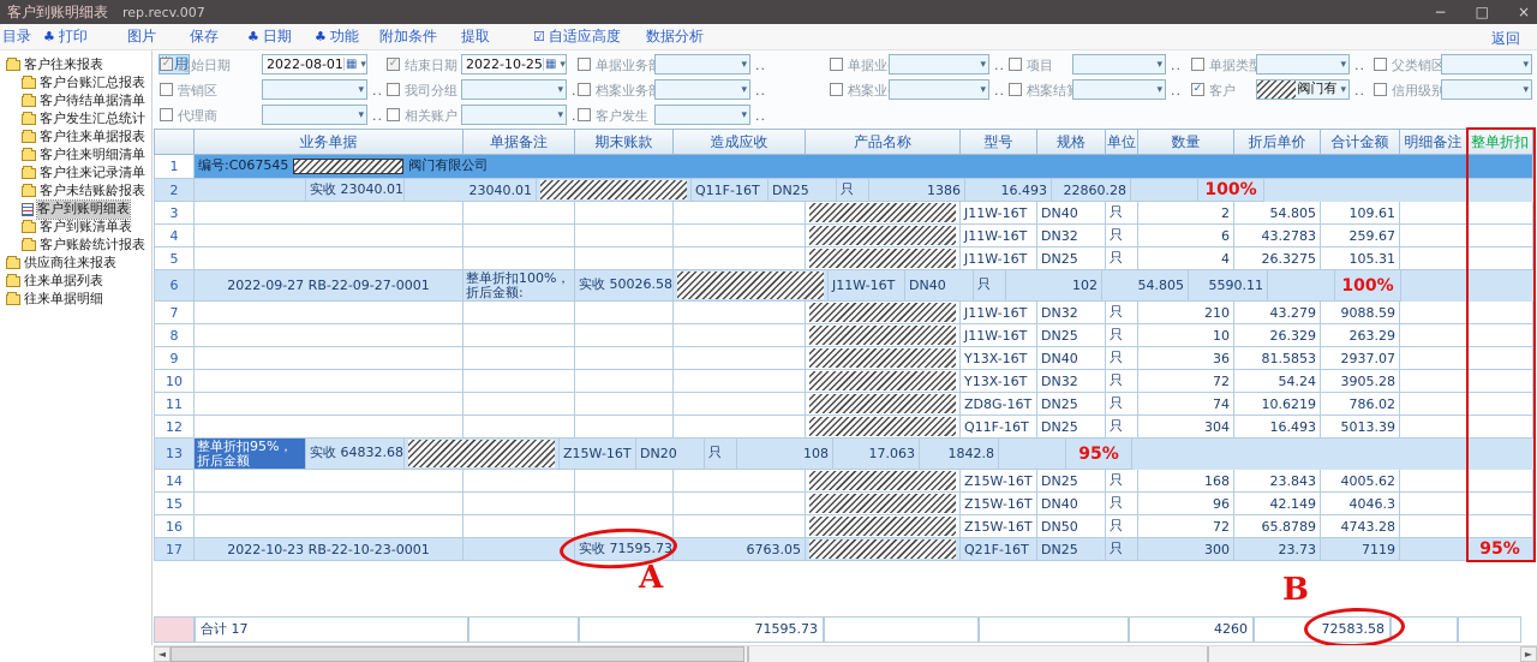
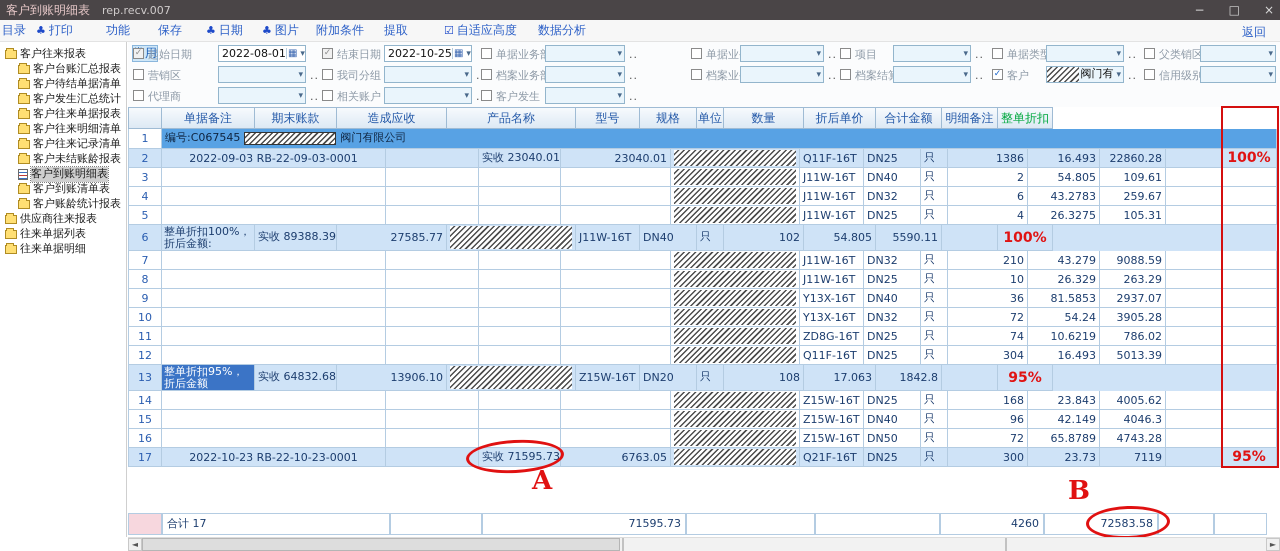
  客户到账明细表
  rep.recv.007
  −
  □
  ×
  目录
  ♣
  打印
- 图片
+ 功能
  保存
  ♣
  日期
  ♣
- 功能
+ 图片
  附加条件
  提取
  ☑
  自适应高度
  数据分析
  返回
  客户往来报表
  客户台账汇总报表
  客户待结单据清单
  客户发生汇总统计
  客户往来单据报表
  客户往来明细清单
  客户往来记录清单
  客户未结账龄报表
  客户到账明细表
  客户到账清单表
  客户账龄统计报表
  供应商往来报表
  往来单据列表
  往来单据明细
  ✓
  起始日期
  2022-08-01
  ▦
  ▾
  ✓
  结束日期
  2022-10-25
  ▦
  ▾
  单据业务
  ▾
  ..
  ▾
  ..
  项目
  ▾
  ..
  单据类
  ▾
  ..
  父类销区
  ▾
  营销区
  ▾
  ..
  我司分组
  ▾
  档案业务
  ▾
  ..
  ▾
  ..
  档案结
  ▾
  ..
  ✓
  客户
  阀门有
  ▾
  ..
  信用级别
  ▾
  代理商
  ▾
  ..
  相关账户
  ▾
  客户发生
  ▾
  ..
- 业务单据
  单据备注
  期末账款
  造成应收
  产品名称
  型号
  规格
  单位
  数量
  折后单价
  合计金额
  明细备注
  整单折扣
  1
  编号:C067545
  阀门有限公司
  2
+ 2022-09-03 RB-22-09-03-0001
  实收 23040.01
  23040.01
  Q11F-16T
  DN25
  只
  1386
  16.493
  22860.28
  100%
  3
  J11W-16T
  DN40
  只
  2
  54.805
  109.61
  4
  J11W-16T
  DN32
  只
  6
  43.2783
  259.67
  5
  J11W-16T
  DN25
  只
  4
  26.3275
  105.31
  6
- 2022-09-27 RB-22-09-27-0001
- 实收 50026.58
+ 实收 89388.39
+ 27585.77
  J11W-16T
  DN40
  只
  102
  54.805
  5590.11
  100%
  7
  J11W-16T
  DN32
  只
  210
  43.279
  9088.59
  8
  J11W-16T
  DN25
  只
  10
  26.329
  263.29
  9
  Y13X-16T
  DN40
  只
  36
  81.5853
  2937.07
  10
  Y13X-16T
  DN32
  只
  72
  54.24
  3905.28
  11
  ZD8G-16T
  DN25
  只
  74
  10.6219
  786.02
  12
  Q11F-16T
  DN25
  只
  304
  16.493
  5013.39
  13
  实收 64832.68
+ 13906.10
  Z15W-16T
  DN20
  只
  108
  17.063
  1842.8
  95%
  14
  Z15W-16T
  DN25
  只
  168
  23.843
  4005.62
  15
  Z15W-16T
  DN40
  只
  96
  42.149
  4046.3
  16
  Z15W-16T
  DN50
  只
  72
  65.8789
  4743.28
  17
  2022-10-23 RB-22-10-23-0001
  实收 71595.73
  6763.05
  Q21F-16T
  DN25
  只
  300
  23.73
  7119
  95%
  合计 17
  71595.73
  4260
  72583.58
  A
  B
  ◄
  ►
